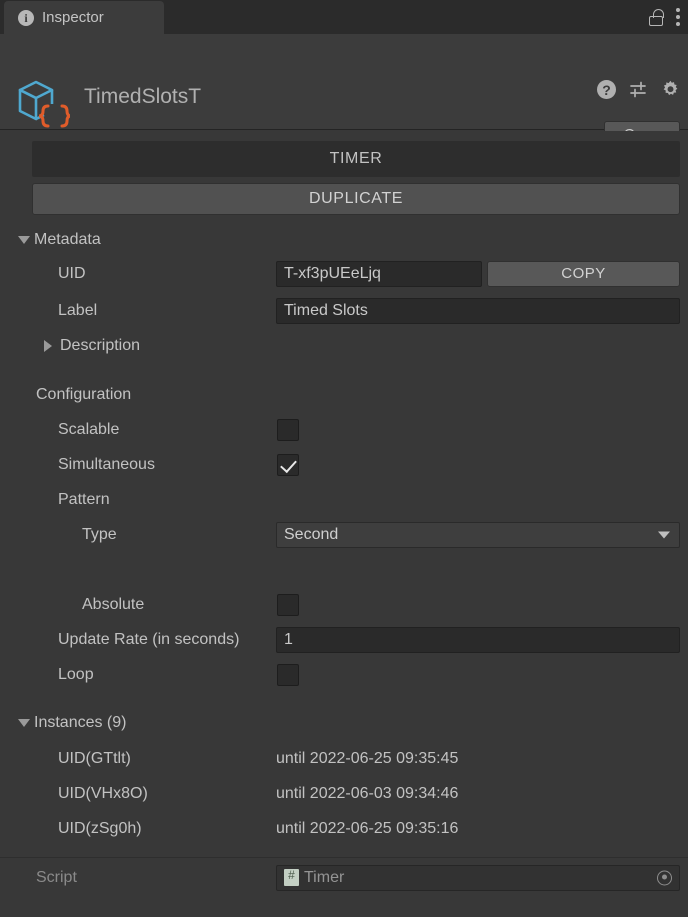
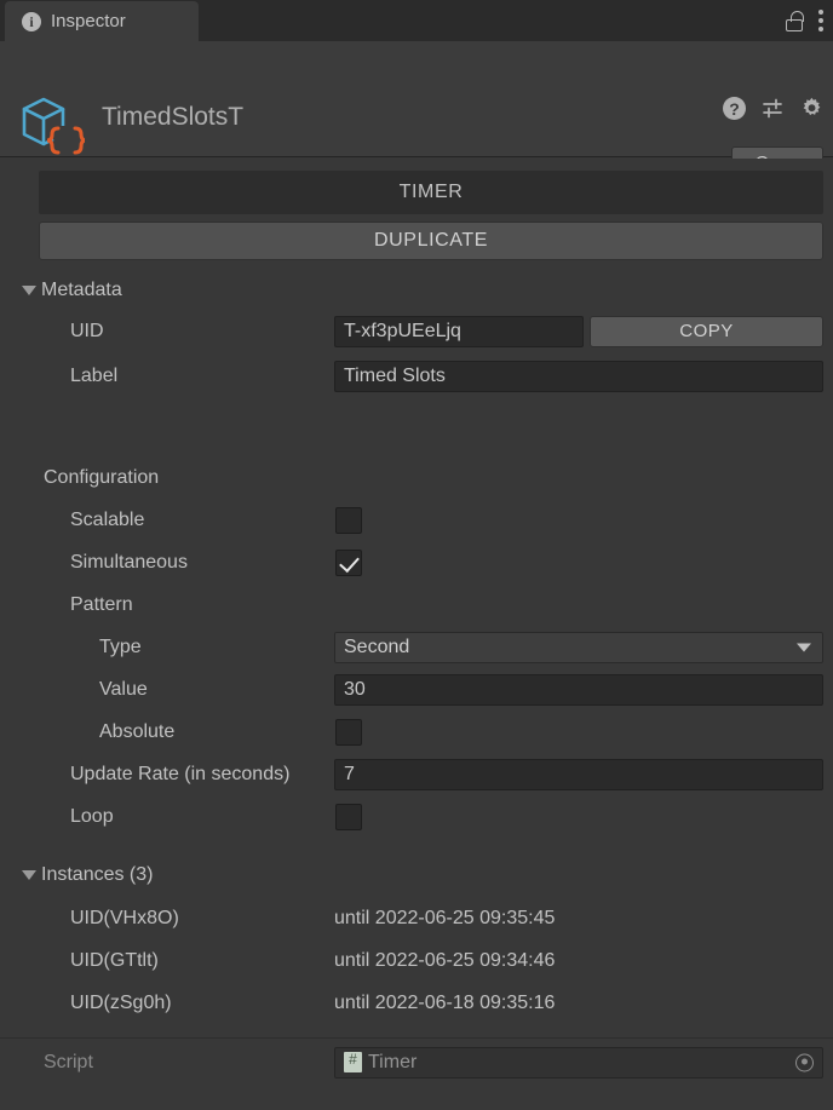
  i
  Inspector
  TimedSlotsT
  ?
  TIMER
  DUPLICATE
  Metadata
  UID
  T-xf3pUEeLjq
  COPY
  Label
  Timed Slots
- Description
  Configuration
  Scalable
  Simultaneous
  Pattern
  Type
  Second
+ Value
+ 30
  Absolute
  Update Rate (in seconds)
- 1
+ 7
  Loop
- Instances (9)
+ Instances (3)
- UID(GTtlt)
+ UID(VHx8O)
  until 2022-06-25 09:35:45
- UID(VHx8O)
+ UID(GTtlt)
- until 2022-06-03 09:34:46
+ until 2022-06-25 09:34:46
  UID(zSg0h)
- until 2022-06-25 09:35:16
+ until 2022-06-18 09:35:16
  Script
  Timer
